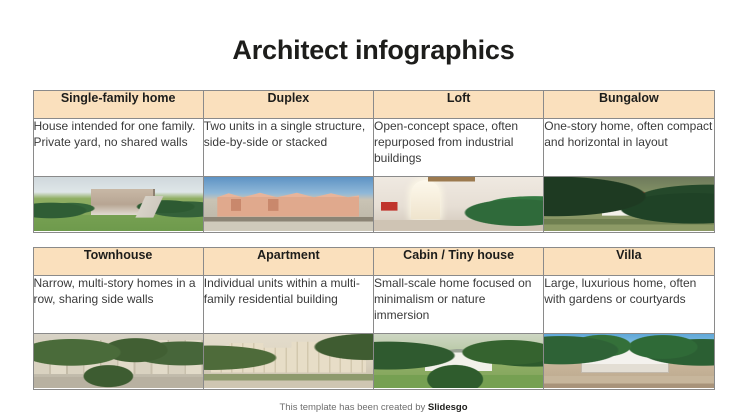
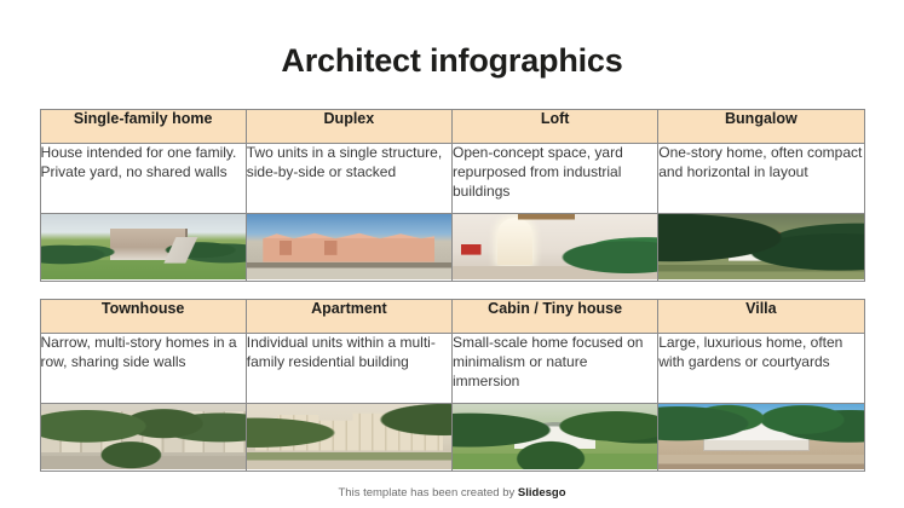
  Architect infographics
  Single-family home	Duplex	Loft	Bungalow
- House intended for one family. Private yard, no shared walls	Two units in a single structure, side-by-side or stacked	Open-concept space, often repurposed from industrial buildings	One-story home, often compact and horizontal in layout
+ House intended for one family. Private yard, no shared walls	Two units in a single structure, side-by-side or stacked	Open-concept space, yard repurposed from industrial buildings	One-story home, often compact and horizontal in layout
  Townhouse	Apartment	Cabin / Tiny house	Villa
  Narrow, multi-story homes in a row, sharing side walls	Individual units within a multi-family residential building	Small-scale home focused on minimalism or nature immersion	Large, luxurious home, often with gardens or courtyards
  This template has been created by Slidesgo
